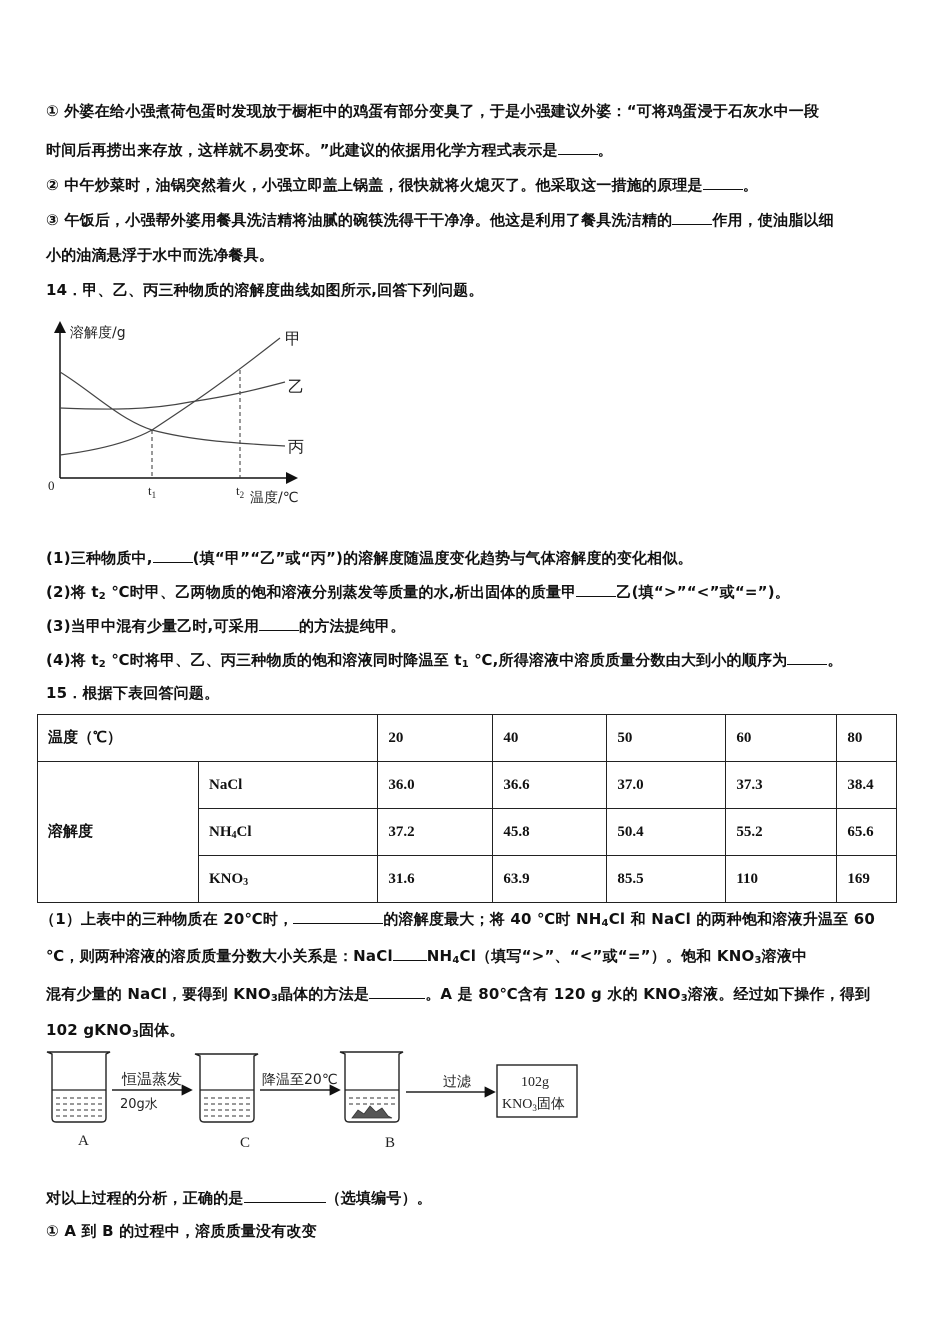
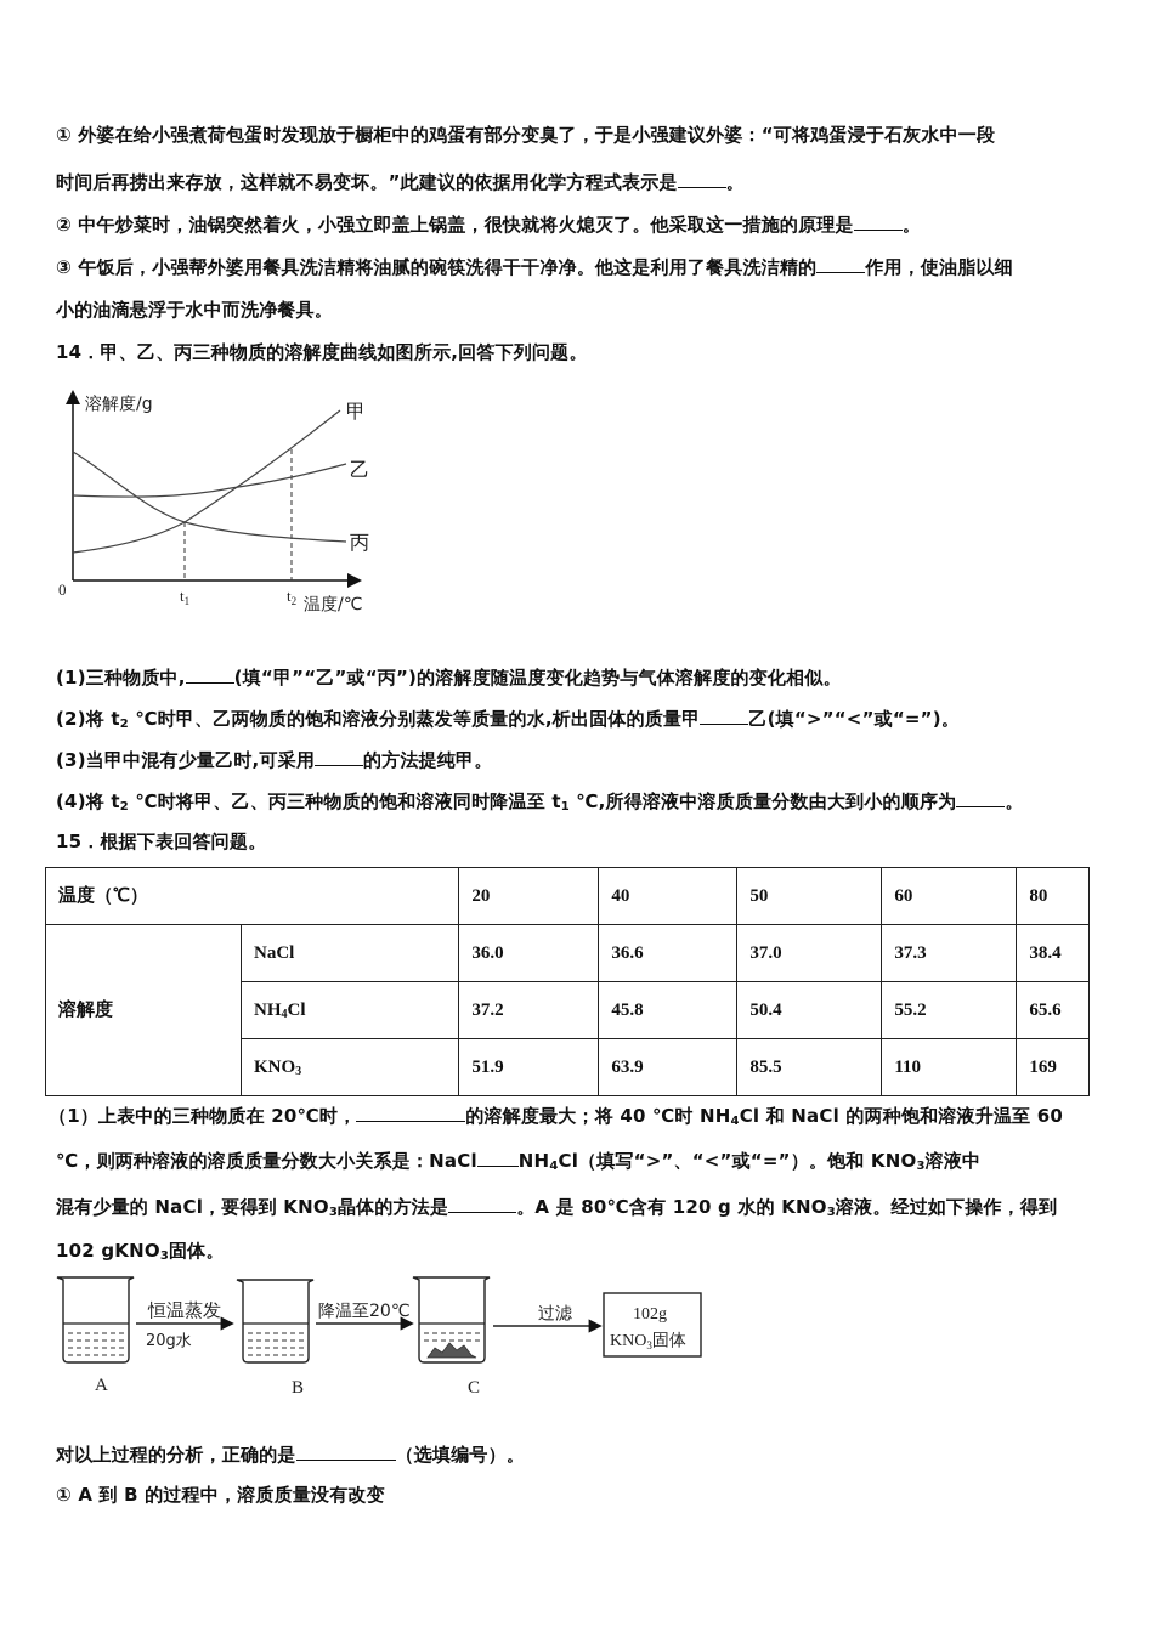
  ① 外婆在给小强煮荷包蛋时发现放于橱柜中的鸡蛋有部分变臭了，于是小强建议外婆：“可将鸡蛋浸于石灰水中一段
  时间后再捞出来存放，这样就不易变坏。”此建议的依据用化学方程式表示是 。
  ② 中午炒菜时，油锅突然着火，小强立即盖上锅盖，很快就将火熄灭了。他采取这一措施的原理是 。
  ③ 午饭后，小强帮外婆用餐具洗洁精将油腻的碗筷洗得干干净净。他这是利用了餐具洗洁精的 作用，使油脂以细
  小的油滴悬浮于水中而洗净餐具。
  14．甲、乙、丙三种物质的溶解度曲线如图所示,回答下列问题。
  溶解度/g
  温度/℃
  0
  t1
  t2
  甲
  乙
  丙
  (1)三种物质中, (填“甲”“乙”或“丙”)的溶解度随温度变化趋势与气体溶解度的变化相似。
  (2)将 t2 ℃时甲、乙两物质的饱和溶液分别蒸发等质量的水,析出固体的质量甲 乙(填“>”“<”或“=”)。
  (3)当甲中混有少量乙时,可采用 的方法提纯甲。
  (4)将 t2 ℃时将甲、乙、丙三种物质的饱和溶液同时降温至 t1 ℃,所得溶液中溶质质量分数由大到小的顺序为 。
  15．根据下表回答问题。
  温度（℃）	20	40	50	60	80
  溶解度	NaCl	36.0	36.6	37.0	37.3	38.4
  NH4Cl	37.2	45.8	50.4	55.2	65.6
- KNO3	31.6	63.9	85.5	110	169
+ KNO3	51.9	63.9	85.5	110	169
  （1）上表中的三种物质在 20℃时， 的溶解度最大；将 40 ℃时 NH4Cl 和 NaCl 的两种饱和溶液升温至 60
  ℃，则两种溶液的溶质质量分数大小关系是：NaCl NH4Cl（填写“>”、“<”或“=”）。饱和 KNO3溶液中
  混有少量的 NaCl，要得到 KNO3晶体的方法是 。A 是 80℃含有 120 g 水的 KNO3溶液。经过如下操作，得到
  102 gKNO3固体。
  A
  恒温蒸发
  20g水
- C
+ B
  降温至20℃
- B
+ C
  过滤
  102g
  KNO3固体
  对以上过程的分析，正确的是 （选填编号）。
  ① A 到 B 的过程中，溶质质量没有改变
